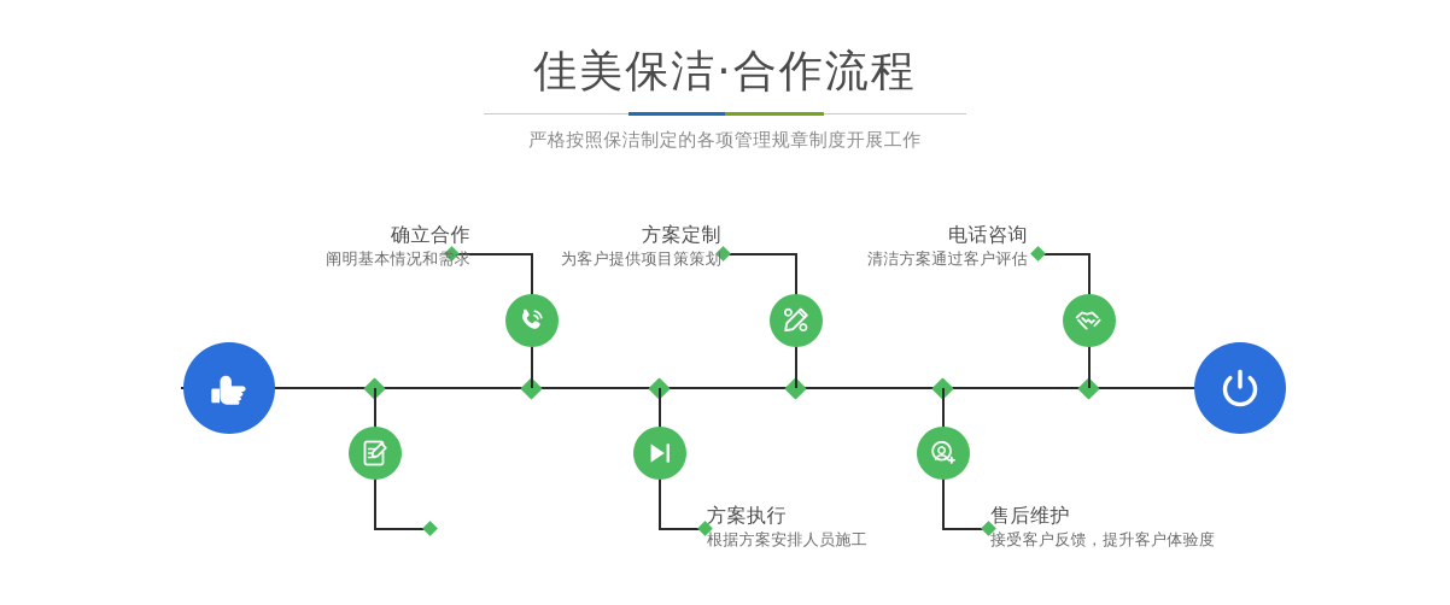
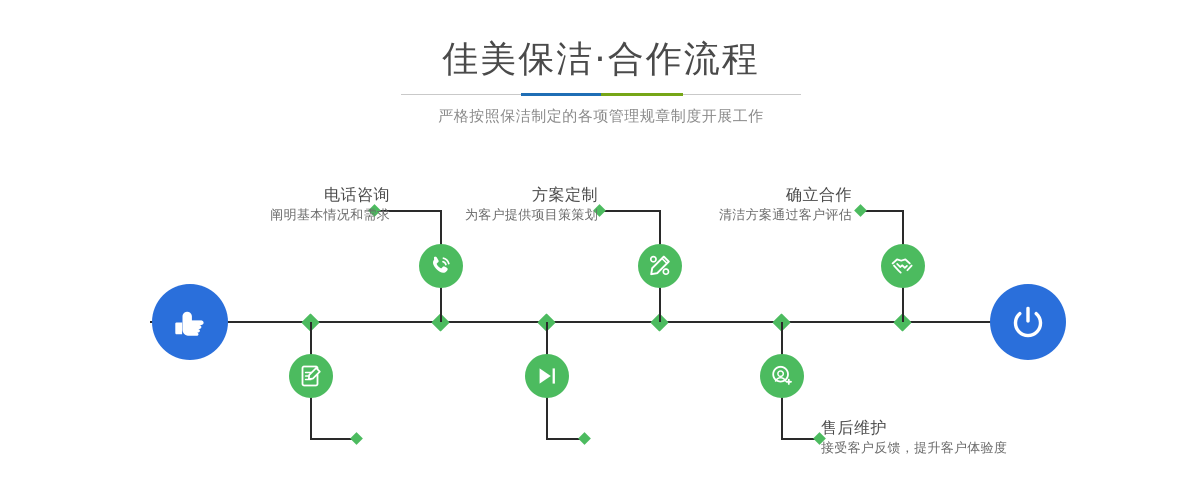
  佳美保洁·合作流程
  严格按照保洁制定的各项管理规章制度开展工作
- 确立合作
+ 电话咨询
  阐明基本情况和需求
  方案定制
  为客户提供项目策策划
- 方案执行
- 根据方案安排人员施工
- 电话咨询
+ 确立合作
  清洁方案通过客户评估
  售后维护
  接受客户反馈，提升客户体验度
